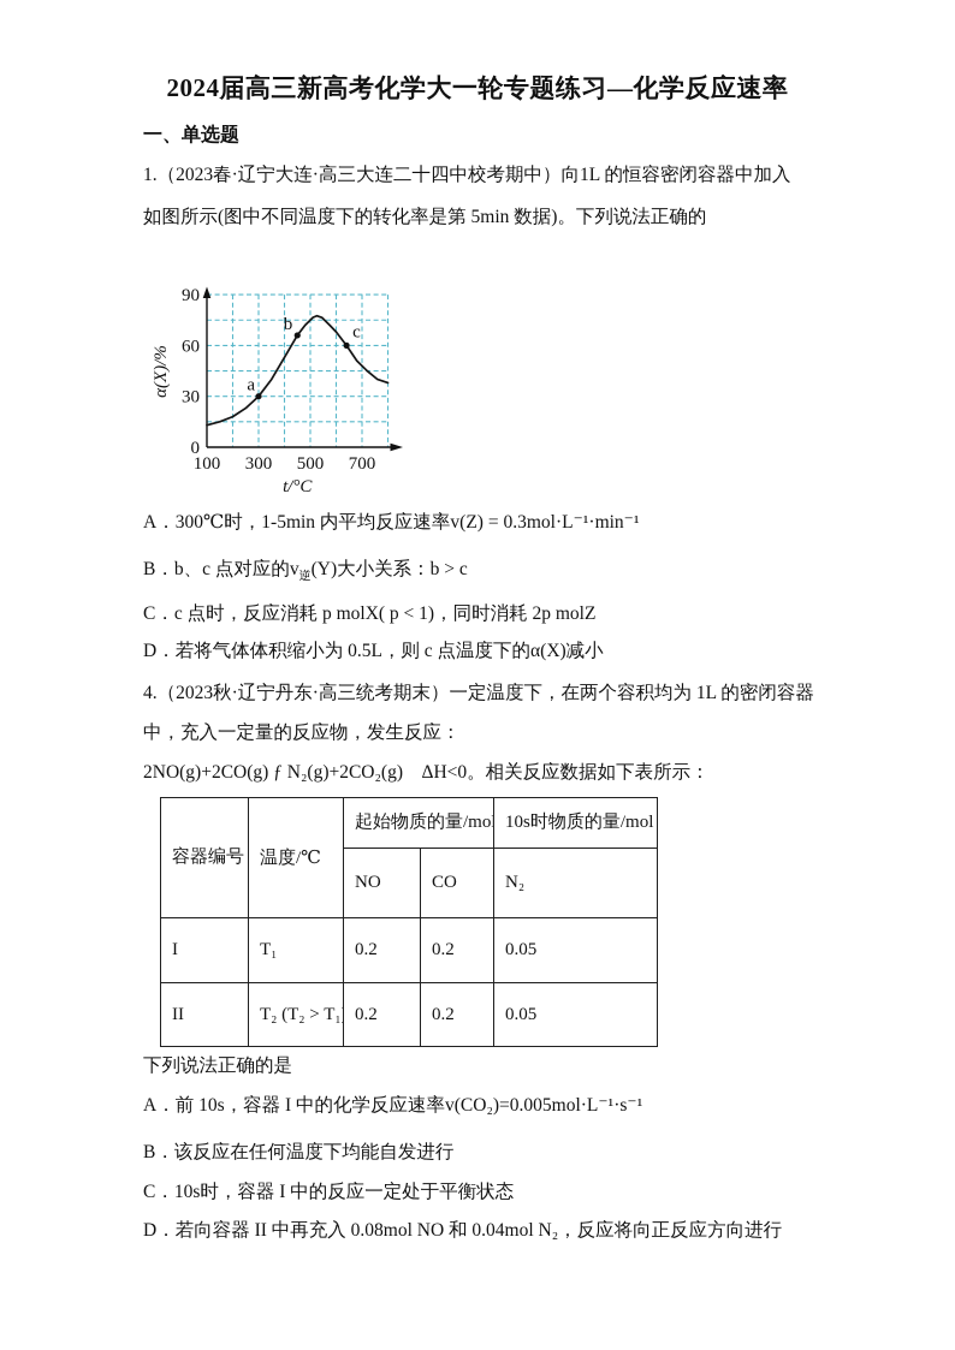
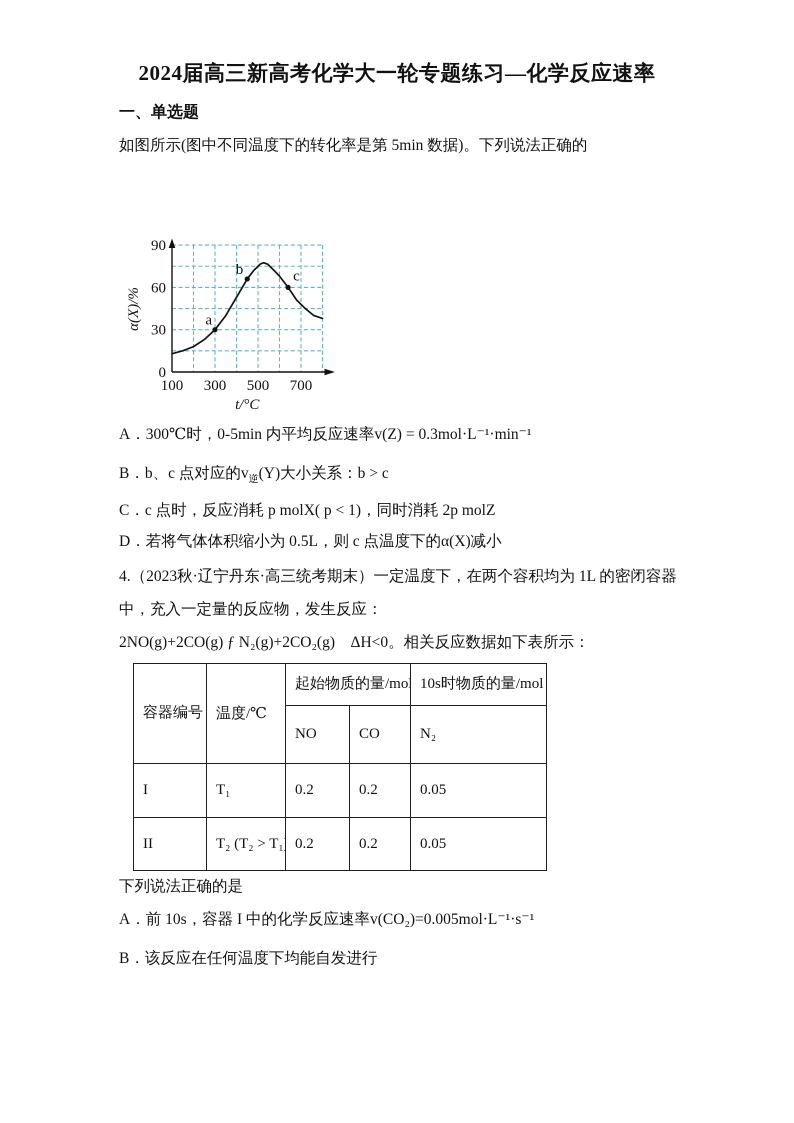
  2024届高三新高考化学大一轮专题练习—化学反应速率
  一、单选题
- 1.（2023春·辽宁大连·高三大连二十四中校考期中）向1L 的恒容密闭容器中加入
  如图所示(图中不同温度下的转化率是第 5min 数据)。下列说法正确的
  a
  b
  c
  0
  30
  60
  90
  100
  300
  500
  700
  t/°C
- A．300℃时，1-5min 内平均反应速率v(Z) = 0.3mol·L⁻¹·min⁻¹
+ A．300℃时，0-5min 内平均反应速率v(Z) = 0.3mol·L⁻¹·min⁻¹
  B．b、c 点对应的v逆(Y)大小关系：b > c
  C．c 点时，反应消耗 p molX( p < 1)，同时消耗 2p molZ
  D．若将气体体积缩小为 0.5L，则 c 点温度下的α(X)减小
  4.（2023秋·辽宁丹东·高三统考期末）一定温度下，在两个容积均为 1L 的密闭容器
  中，充入一定量的反应物，发生反应：
  2NO(g)+2CO(g) ƒ N₂(g)+2CO₂(g) ΔH<0。相关反应数据如下表所示：
  容器编号	温度/℃	起始物质的量/mol	10s时物质的量/mol
  NO	CO	N₂
  I	T₁	0.2	0.2	0.05
  II	T₂ (T₂ > T₁	0.2	0.2	0.05
  下列说法正确的是
  A．前 10s，容器 I 中的化学反应速率v(CO₂)=0.005mol·L⁻¹·s⁻¹
  B．该反应在任何温度下均能自发进行
- C．10s时，容器 I 中的反应一定处于平衡状态
- D．若向容器 II 中再充入 0.08mol NO 和 0.04mol N₂，反应将向正反应方向进行
